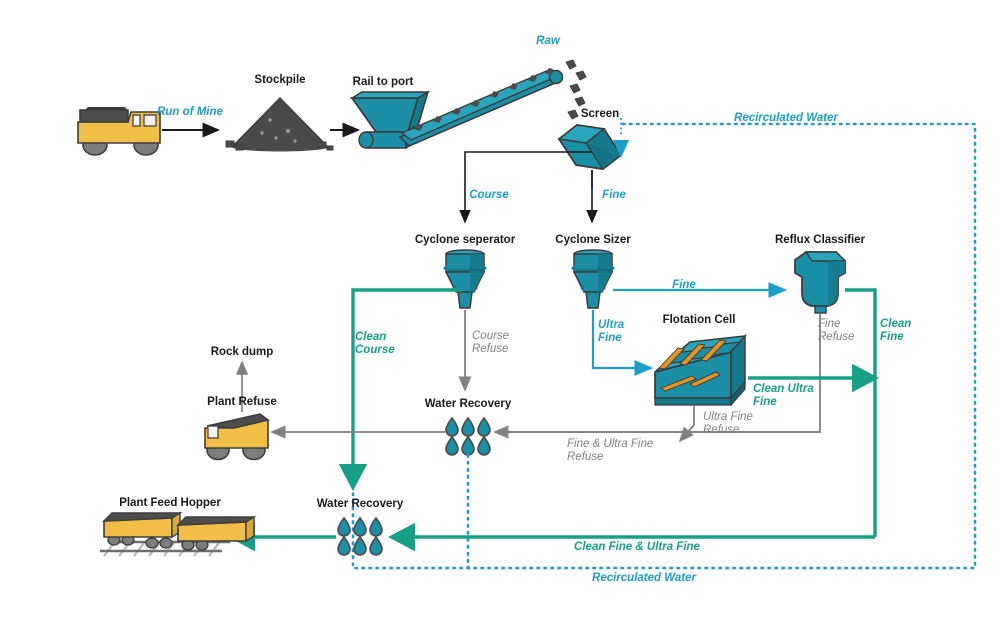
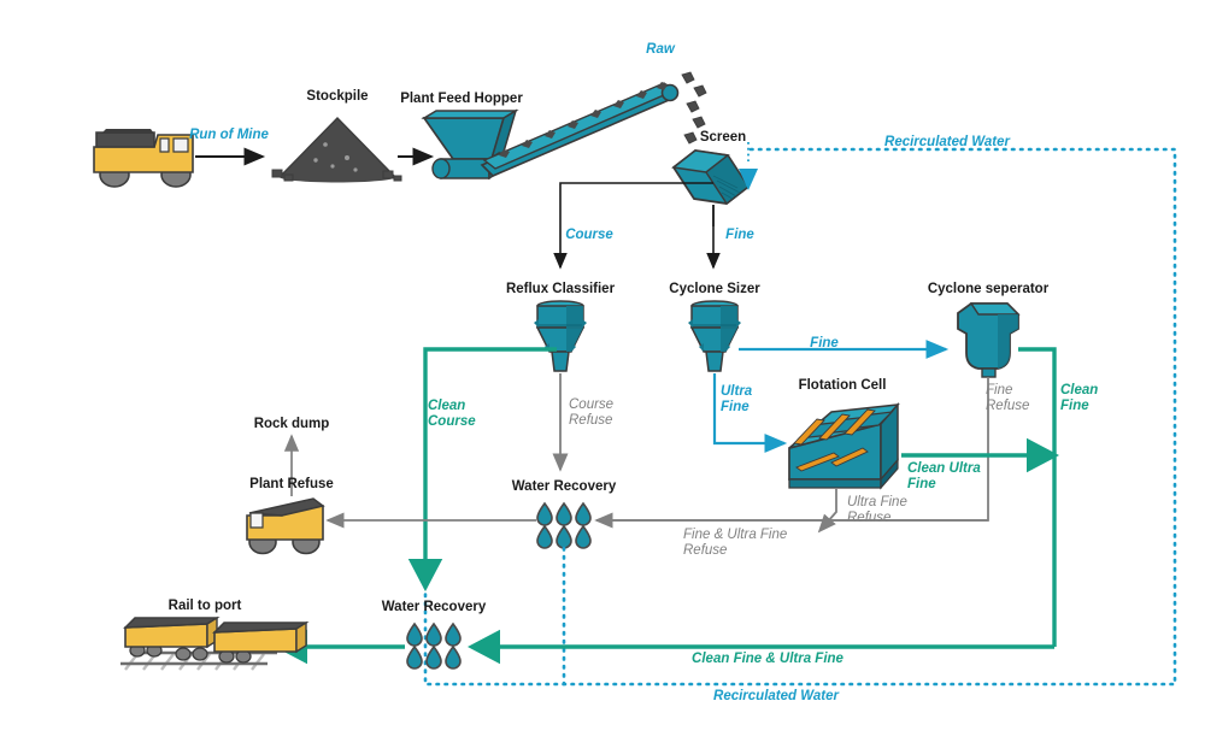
  Run of Mine
  Stockpile
- Rail to port
+ Plant Feed Hopper
  Raw
  Screen
  Recirculated Water
  Course
  Fine
- Cyclone seperator
+ Reflux Classifier
  Cyclone Sizer
- Reflux Classifier
+ Cyclone seperator
  Flotation Cell
  Fine
  Ultra
  Fine
  Clean
  Course
  Clean
  Fine
  Clean Ultra
  Fine
  Course
  Refuse
  Fine
  Refuse
  Ultra Fine
  Refuse
  Fine & Ultra Fine
  Refuse
  Water Recovery
  Water Recovery
  Plant Refuse
  Rock dump
- Plant Feed Hopper
+ Rail to port
  Clean Fine & Ultra Fine
  Recirculated Water
